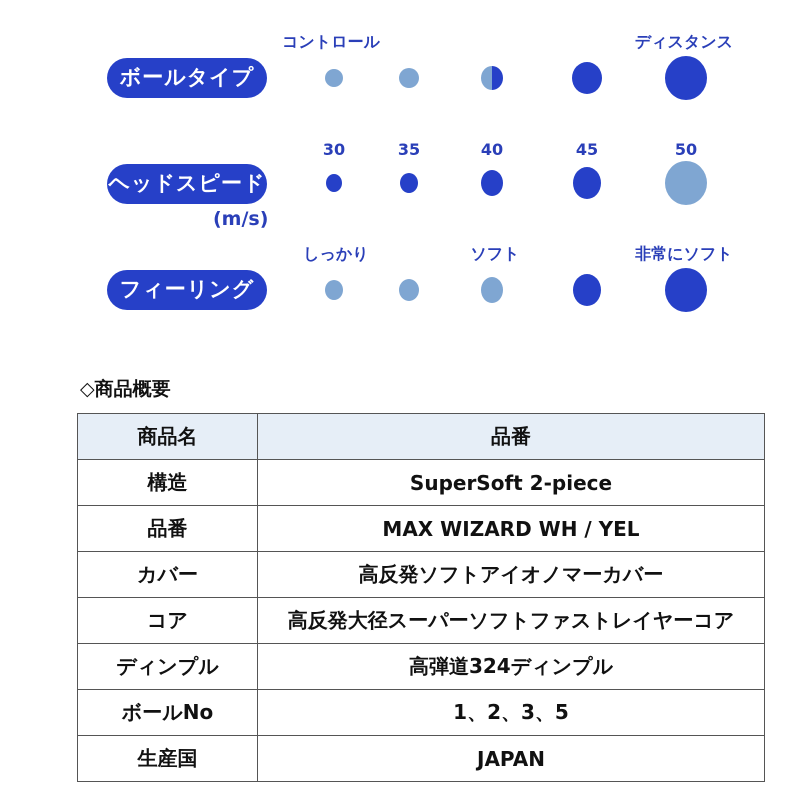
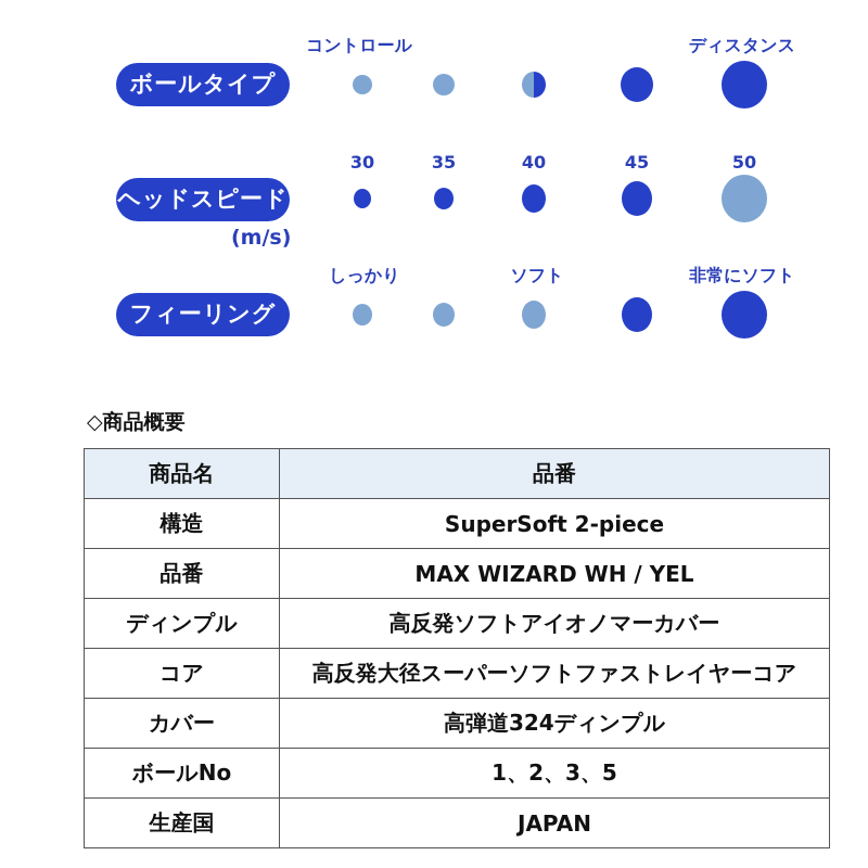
  コントロール
  ディスタンス
  ボールタイプ
  30
  35
  40
  45
  50
  ヘッドスピード
  (m/s)
  しっかり
  ソフト
  非常にソフト
  フィーリング
  ◇商品概要
  商品名	品番
  構造	SuperSoft 2-piece
  品番	MAX WIZARD WH / YEL
- カバー	高反発ソフトアイオノマーカバー
+ ディンプル	高反発ソフトアイオノマーカバー
  コア	高反発大径スーパーソフトファストレイヤーコア
- ディンプル	高弾道324ディンプル
+ カバー	高弾道324ディンプル
  ボールNo	1、2、3、5
  生産国	JAPAN
